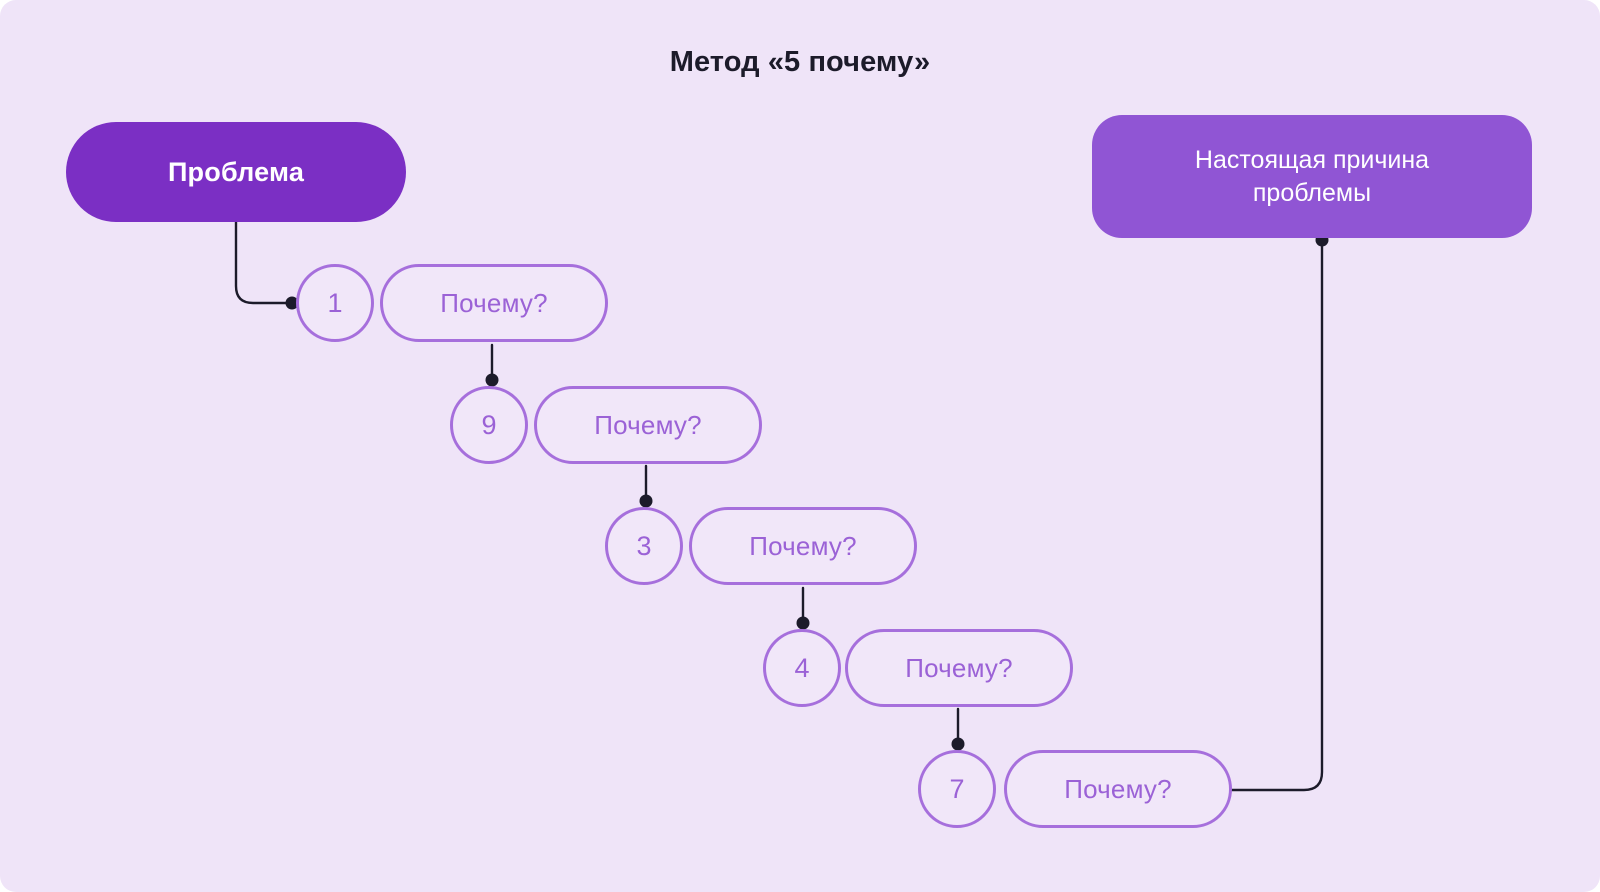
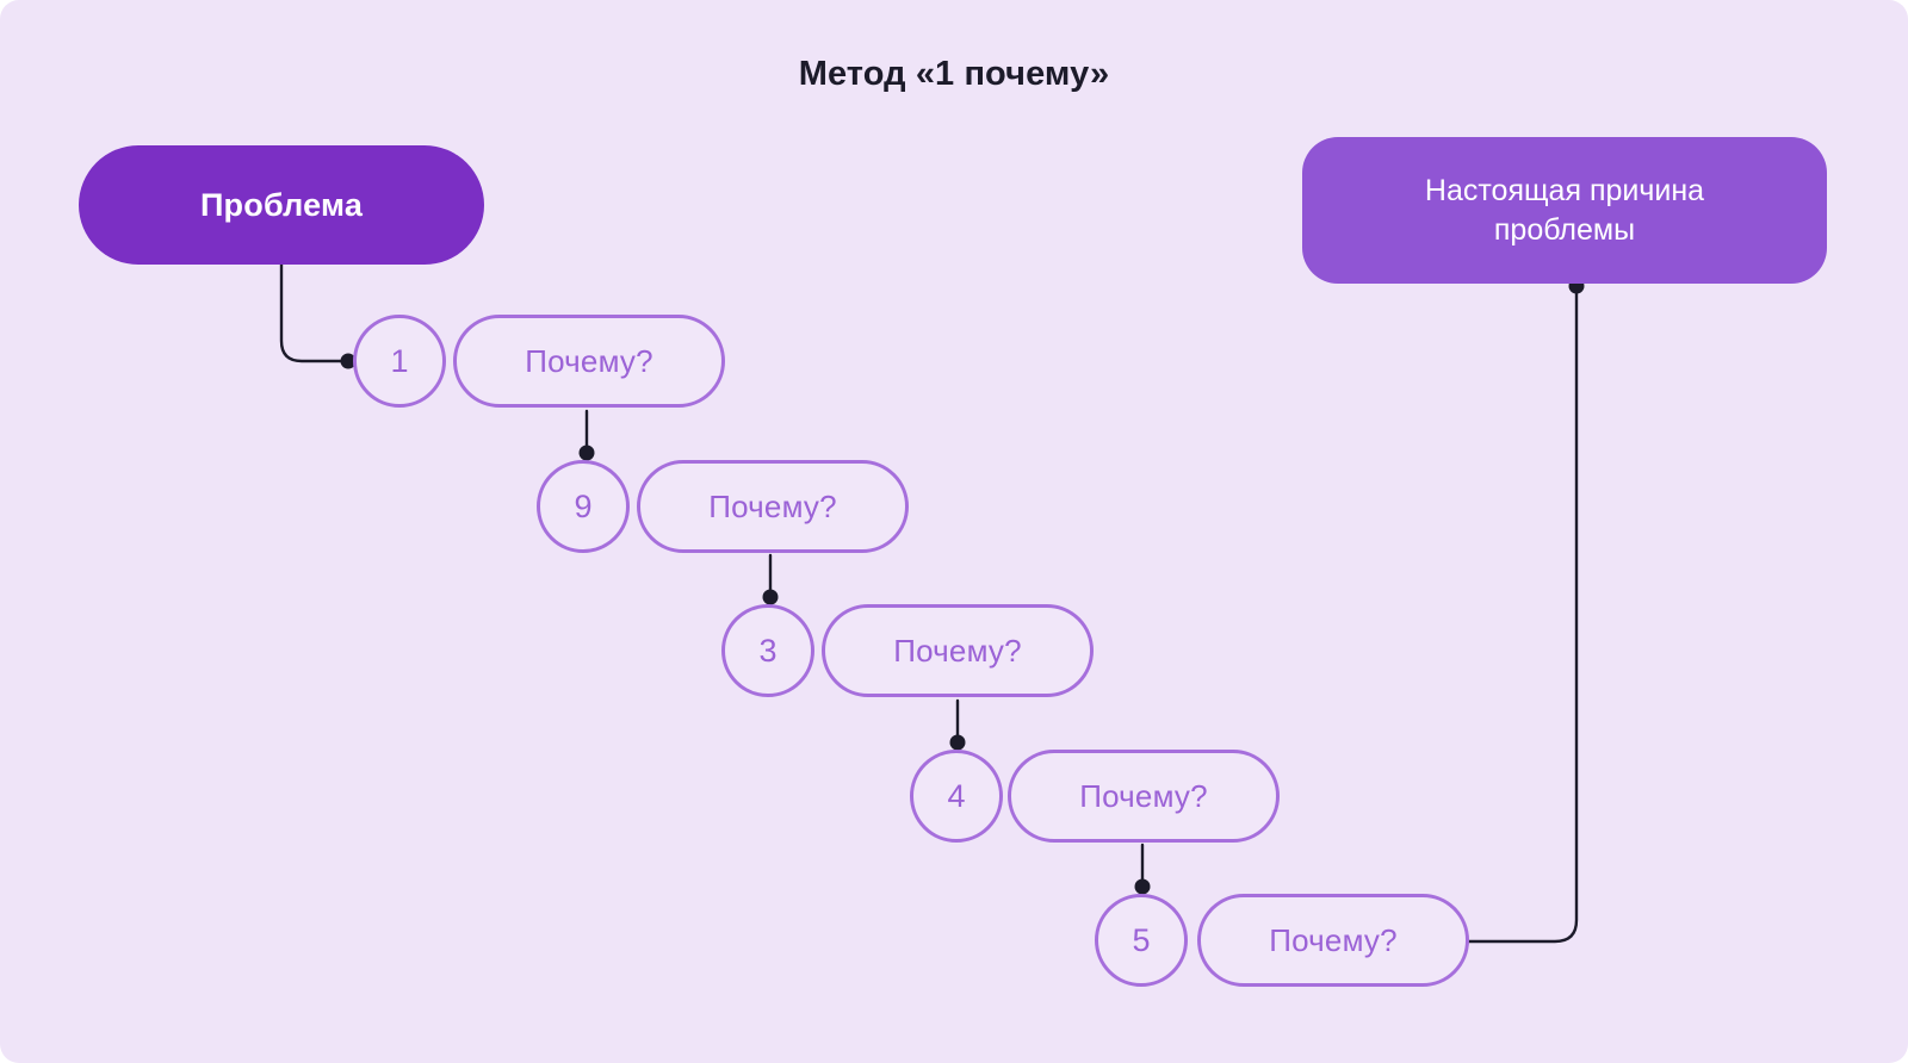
- Метод «5 почему»
+ Метод «1 почему»
  Проблема
  Настоящая причина
  проблемы
  1
  Почему?
  9
  Почему?
  3
  Почему?
  4
  Почему?
- 7
+ 5
  Почему?
